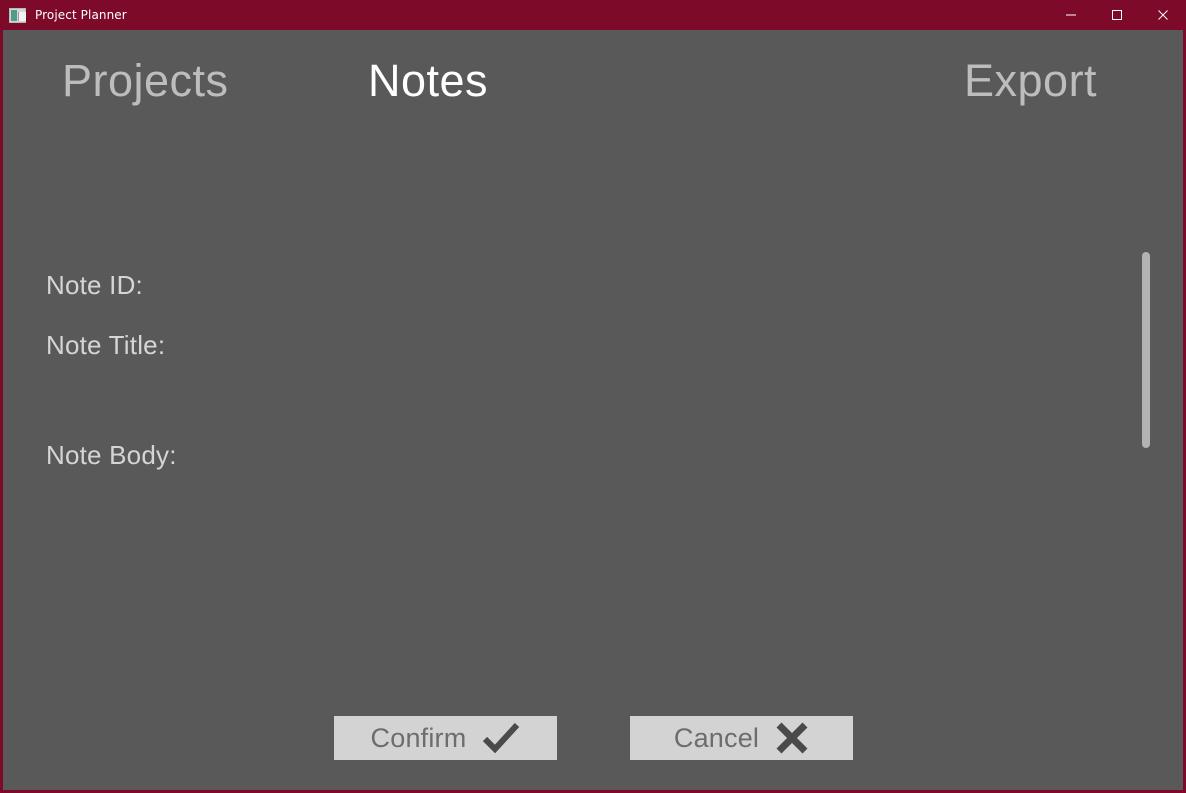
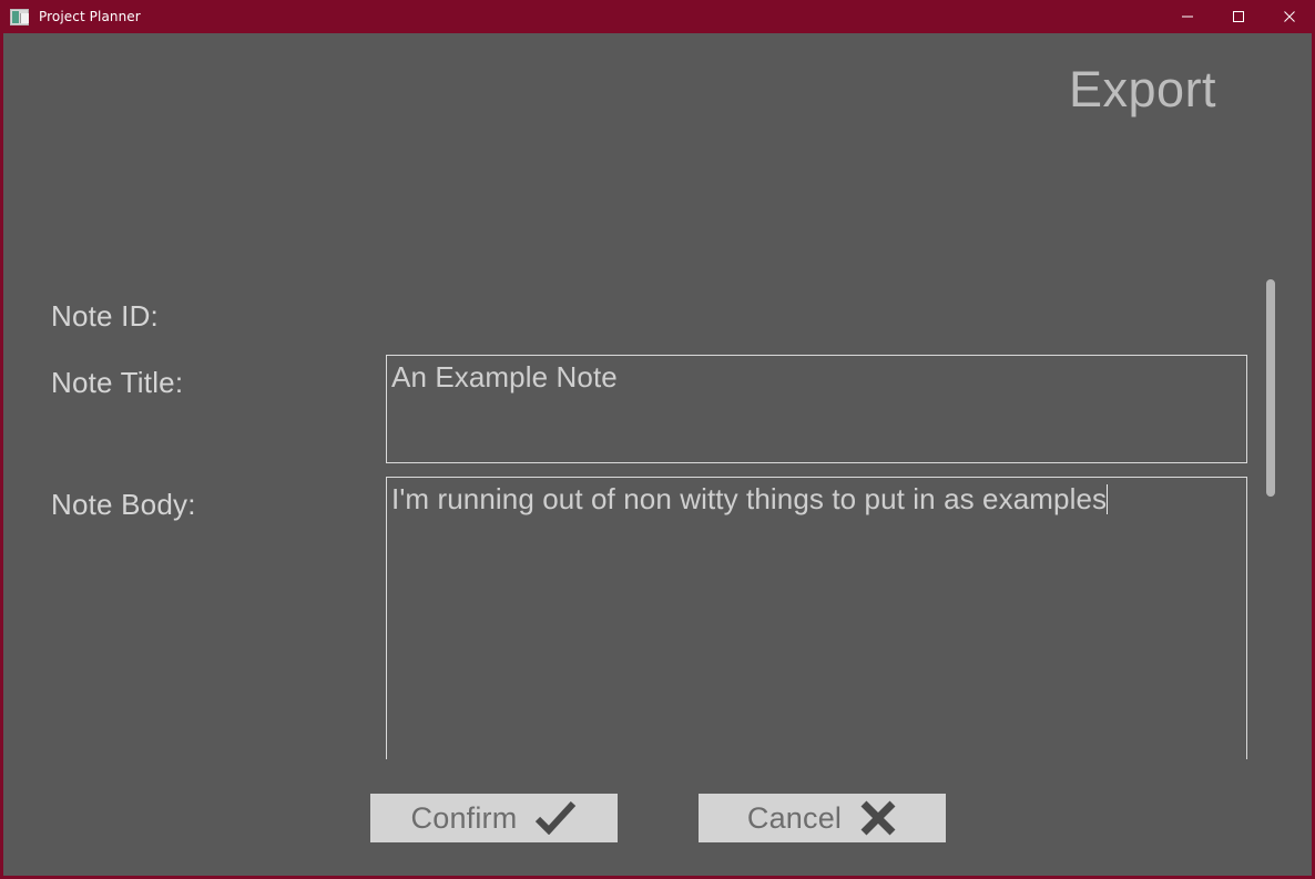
  Project Planner
- Projects
- Notes
  Export
  Note ID:
  Note Title:
  Note Body:
+ An Example Note
+ I'm running out of non witty things to put in as examples
  Confirm
  Cancel
